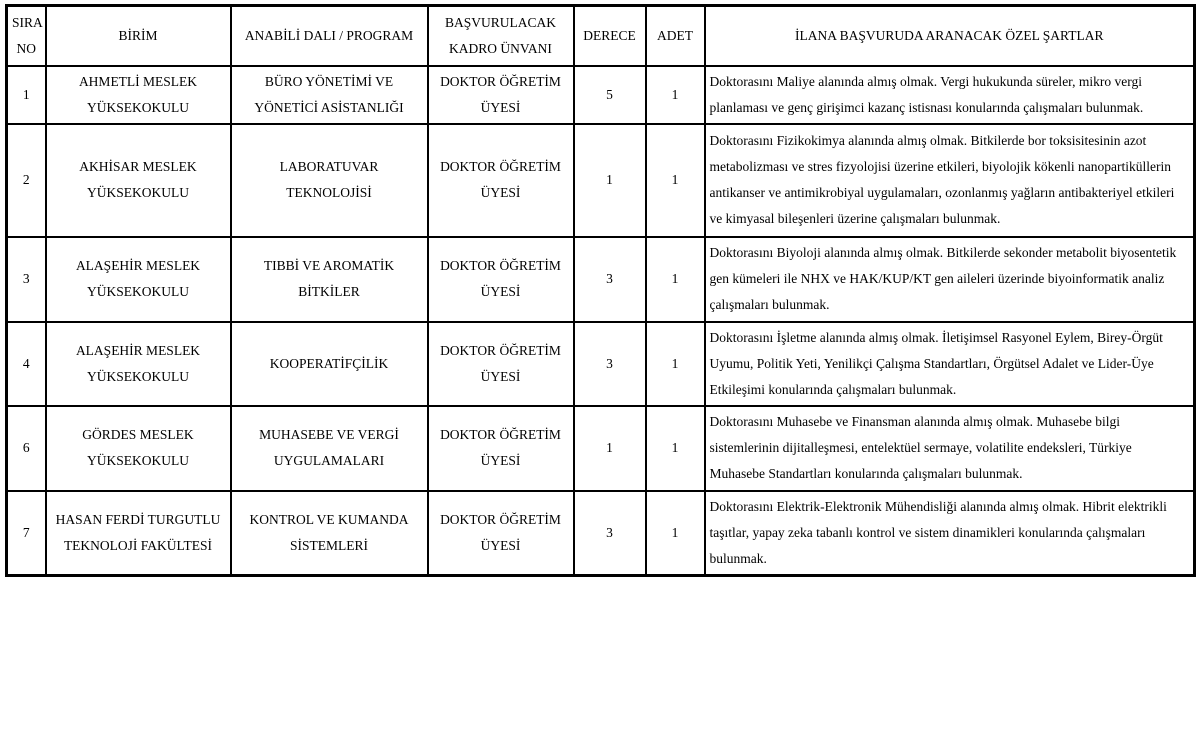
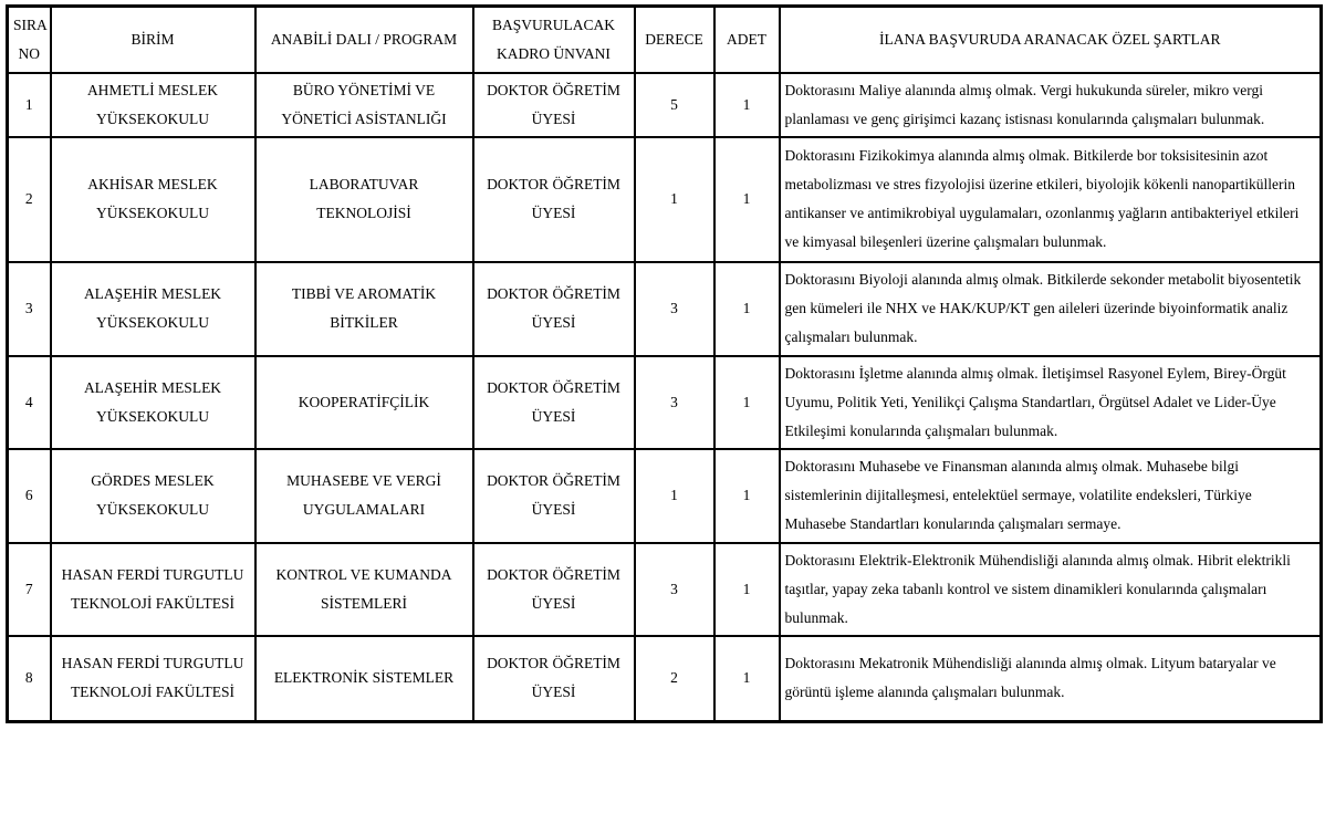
  SIRA NO	BİRİM	ANABİLİ DALI / PROGRAM	BAŞVURULACAK KADRO ÜNVANI	DERECE	ADET	İLANA BAŞVURUDA ARANACAK ÖZEL ŞARTLAR
  1	AHMETLİ MESLEK YÜKSEKOKULU	BÜRO YÖNETİMİ VE YÖNETİCİ ASİSTANLIĞI	DOKTOR ÖĞRETİM ÜYESİ	5	1	Doktorasını Maliye alanında almış olmak. Vergi hukukunda süreler, mikro vergi planlaması ve genç girişimci kazanç istisnası konularında çalışmaları bulunmak.
  2	AKHİSAR MESLEK YÜKSEKOKULU	LABORATUVAR TEKNOLOJİSİ	DOKTOR ÖĞRETİM ÜYESİ	1	1	Doktorasını Fizikokimya alanında almış olmak. Bitkilerde bor toksisitesinin azot metabolizması ve stres fizyolojisi üzerine etkileri, biyolojik kökenli nanopartiküllerin antikanser ve antimikrobiyal uygulamaları, ozonlanmış yağların antibakteriyel etkileri ve kimyasal bileşenleri üzerine çalışmaları bulunmak.
  3	ALAŞEHİR MESLEK YÜKSEKOKULU	TIBBİ VE AROMATİK BİTKİLER	DOKTOR ÖĞRETİM ÜYESİ	3	1	Doktorasını Biyoloji alanında almış olmak. Bitkilerde sekonder metabolit biyosentetik gen kümeleri ile NHX ve HAK/KUP/KT gen aileleri üzerinde biyoinformatik analiz çalışmaları bulunmak.
  4	ALAŞEHİR MESLEK YÜKSEKOKULU	KOOPERATİFÇİLİK	DOKTOR ÖĞRETİM ÜYESİ	3	1	Doktorasını İşletme alanında almış olmak. İletişimsel Rasyonel Eylem, Birey-Örgüt Uyumu, Politik Yeti, Yenilikçi Çalışma Standartları, Örgütsel Adalet ve Lider-Üye Etkileşimi konularında çalışmaları bulunmak.
- 6	GÖRDES MESLEK YÜKSEKOKULU	MUHASEBE VE VERGİ UYGULAMALARI	DOKTOR ÖĞRETİM ÜYESİ	1	1	Doktorasını Muhasebe ve Finansman alanında almış olmak. Muhasebe bilgi sistemlerinin dijitalleşmesi, entelektüel sermaye, volatilite endeksleri, Türkiye Muhasebe Standartları konularında çalışmaları bulunmak.
+ 6	GÖRDES MESLEK YÜKSEKOKULU	MUHASEBE VE VERGİ UYGULAMALARI	DOKTOR ÖĞRETİM ÜYESİ	1	1	Doktorasını Muhasebe ve Finansman alanında almış olmak. Muhasebe bilgi sistemlerinin dijitalleşmesi, entelektüel sermaye, volatilite endeksleri, Türkiye Muhasebe Standartları konularında çalışmaları sermaye.
  7	HASAN FERDİ TURGUTLU TEKNOLOJİ FAKÜLTESİ	KONTROL VE KUMANDA SİSTEMLERİ	DOKTOR ÖĞRETİM ÜYESİ	3	1	Doktorasını Elektrik-Elektronik Mühendisliği alanında almış olmak. Hibrit elektrikli taşıtlar, yapay zeka tabanlı kontrol ve sistem dinamikleri konularında çalışmaları bulunmak.
+ 8	HASAN FERDİ TURGUTLU TEKNOLOJİ FAKÜLTESİ	ELEKTRONİK SİSTEMLER	DOKTOR ÖĞRETİM ÜYESİ	2	1	Doktorasını Mekatronik Mühendisliği alanında almış olmak. Lityum bataryalar ve görüntü işleme alanında çalışmaları bulunmak.
